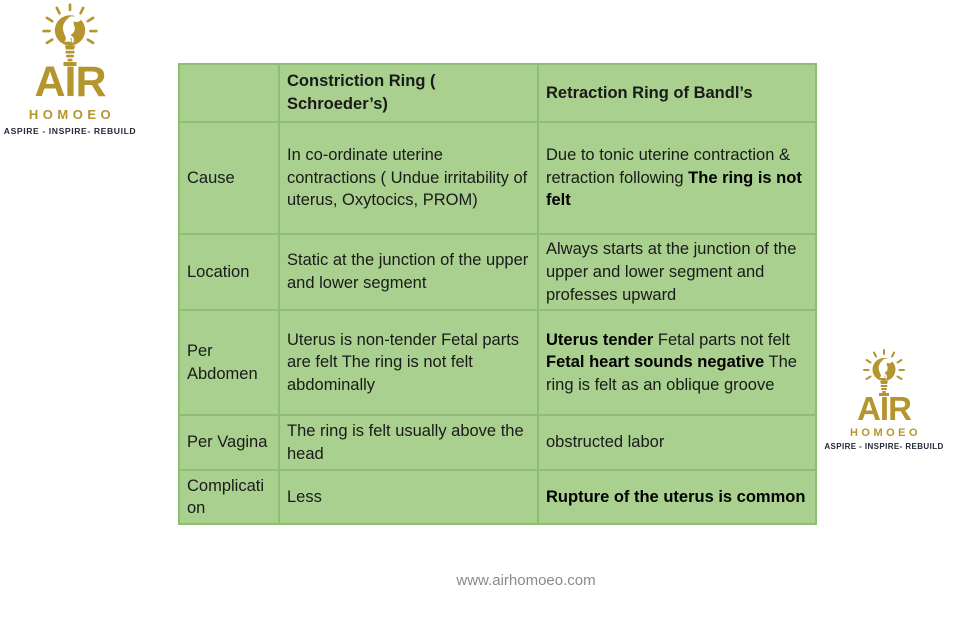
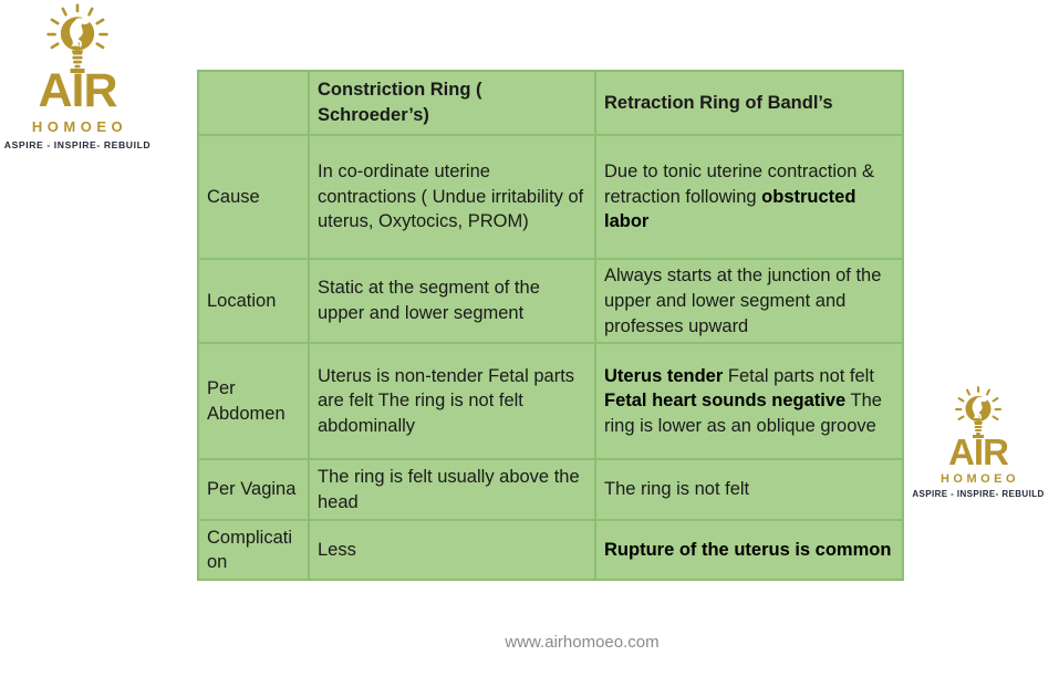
  AIR
  HOMOEO
  ASPIRE - INSPIRE- REBUILD
  AIR
  HOMOEO
  ASPIRE - INSPIRE- REBUILD
  	Constriction Ring ( Schroeder’s)	Retraction Ring of Bandl’s
- Cause	In co-ordinate uterine contractions ( Undue irritability of uterus, Oxytocics, PROM)	Due to tonic uterine contraction & retraction following The ring is not felt
+ Cause	In co-ordinate uterine contractions ( Undue irritability of uterus, Oxytocics, PROM)	Due to tonic uterine contraction & retraction following obstructed labor
- Location	Static at the junction of the upper and lower segment	Always starts at the junction of the upper and lower segment and professes upward
+ Location	Static at the segment of the upper and lower segment	Always starts at the junction of the upper and lower segment and professes upward
- Per Abdomen	Uterus is non-tender Fetal parts are felt The ring is not felt abdominally	Uterus tender Fetal parts not felt Fetal heart sounds negative The ring is felt as an oblique groove
+ Per Abdomen	Uterus is non-tender Fetal parts are felt The ring is not felt abdominally	Uterus tender Fetal parts not felt Fetal heart sounds negative The ring is lower as an oblique groove
- Per Vagina	The ring is felt usually above the head	obstructed labor
+ Per Vagina	The ring is felt usually above the head	The ring is not felt
  Complication	Less	Rupture of the uterus is common
  www.airhomoeo.com
